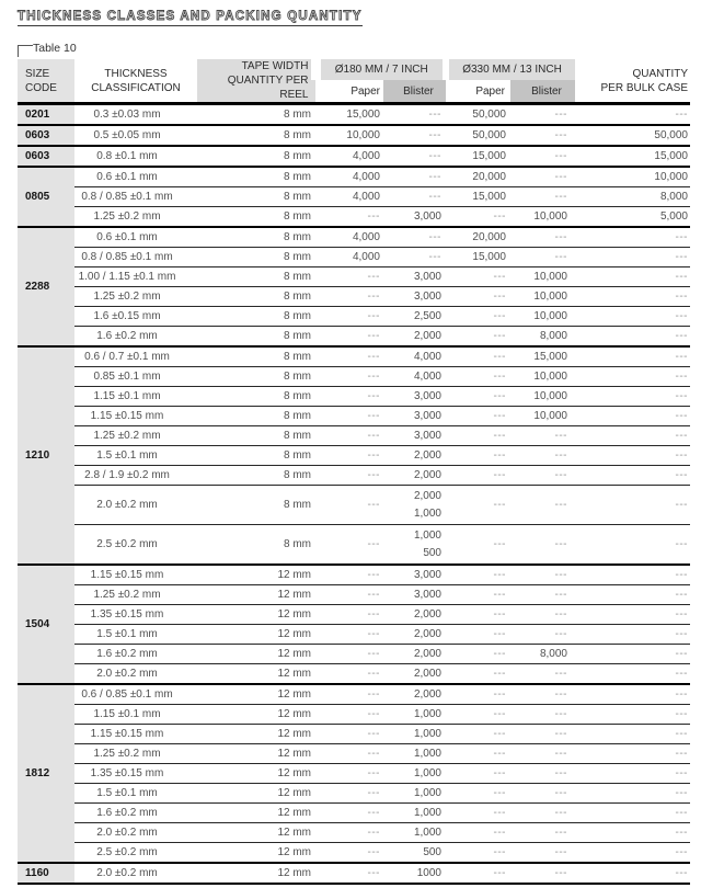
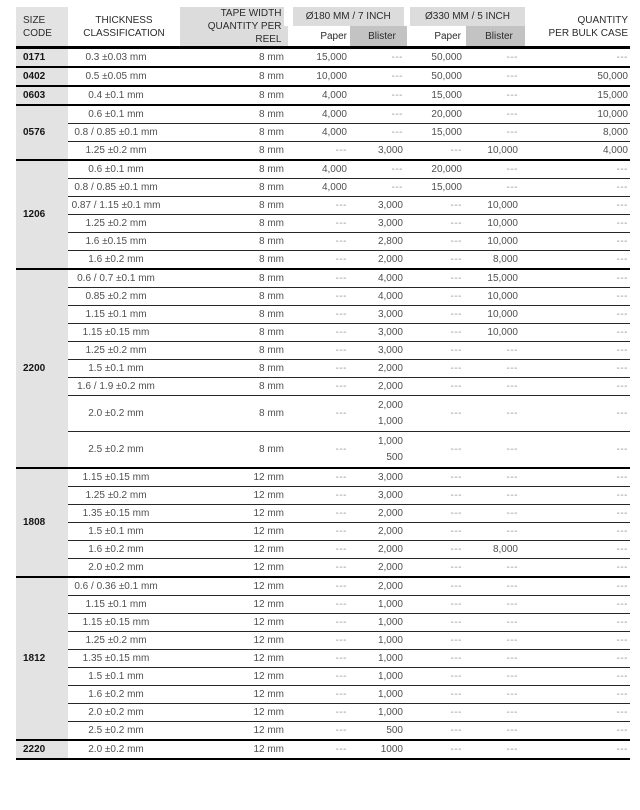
- THICKNESS CLASSES AND PACKING QUANTITY
- Table 10
- SIZE CODE	THICKNESS CLASSIFICATION	TAPE WIDTH QUANTITY PER REEL	Ø180 MM / 7 INCH	Ø330 MM / 13 INCH	QUANTITY PER BULK CASE
+ SIZE CODE	THICKNESS CLASSIFICATION	TAPE WIDTH QUANTITY PER REEL	Ø180 MM / 7 INCH	Ø330 MM / 5 INCH	QUANTITY PER BULK CASE
  Paper	Blister	Paper	Blister
- 0201	0.3 ±0.03 mm	8 mm	15,000	---	50,000	---	---
+ 0171	0.3 ±0.03 mm	8 mm	15,000	---	50,000	---	---
- 0603	0.5 ±0.05 mm	8 mm	10,000	---	50,000	---	50,000
+ 0402	0.5 ±0.05 mm	8 mm	10,000	---	50,000	---	50,000
- 0603	0.8 ±0.1 mm	8 mm	4,000	---	15,000	---	15,000
+ 0603	0.4 ±0.1 mm	8 mm	4,000	---	15,000	---	15,000
- 0805	0.6 ±0.1 mm	8 mm	4,000	---	20,000	---	10,000
+ 0576	0.6 ±0.1 mm	8 mm	4,000	---	20,000	---	10,000
  0.8 / 0.85 ±0.1 mm	8 mm	4,000	---	15,000	---	8,000
- 1.25 ±0.2 mm	8 mm	---	3,000	---	10,000	5,000
+ 1.25 ±0.2 mm	8 mm	---	3,000	---	10,000	4,000
- 2288	0.6 ±0.1 mm	8 mm	4,000	---	20,000	---	---
+ 1206	0.6 ±0.1 mm	8 mm	4,000	---	20,000	---	---
  0.8 / 0.85 ±0.1 mm	8 mm	4,000	---	15,000	---	---
- 1.00 / 1.15 ±0.1 mm	8 mm	---	3,000	---	10,000	---
+ 0.87 / 1.15 ±0.1 mm	8 mm	---	3,000	---	10,000	---
  1.25 ±0.2 mm	8 mm	---	3,000	---	10,000	---
- 1.6 ±0.15 mm	8 mm	---	2,500	---	10,000	---
+ 1.6 ±0.15 mm	8 mm	---	2,800	---	10,000	---
  1.6 ±0.2 mm	8 mm	---	2,000	---	8,000	---
- 1210	0.6 / 0.7 ±0.1 mm	8 mm	---	4,000	---	15,000	---
+ 2200	0.6 / 0.7 ±0.1 mm	8 mm	---	4,000	---	15,000	---
- 0.85 ±0.1 mm	8 mm	---	4,000	---	10,000	---
+ 0.85 ±0.2 mm	8 mm	---	4,000	---	10,000	---
  1.15 ±0.1 mm	8 mm	---	3,000	---	10,000	---
  1.15 ±0.15 mm	8 mm	---	3,000	---	10,000	---
  1.25 ±0.2 mm	8 mm	---	3,000	---	---	---
  1.5 ±0.1 mm	8 mm	---	2,000	---	---	---
- 2.8 / 1.9 ±0.2 mm	8 mm	---	2,000	---	---	---
+ 1.6 / 1.9 ±0.2 mm	8 mm	---	2,000	---	---	---
  2.0 ±0.2 mm	8 mm	---	2,0001,000	---	---	---
  2.5 ±0.2 mm	8 mm	---	1,000500	---	---	---
- 1504	1.15 ±0.15 mm	12 mm	---	3,000	---	---	---
+ 1808	1.15 ±0.15 mm	12 mm	---	3,000	---	---	---
  1.25 ±0.2 mm	12 mm	---	3,000	---	---	---
  1.35 ±0.15 mm	12 mm	---	2,000	---	---	---
  1.5 ±0.1 mm	12 mm	---	2,000	---	---	---
  1.6 ±0.2 mm	12 mm	---	2,000	---	8,000	---
  2.0 ±0.2 mm	12 mm	---	2,000	---	---	---
- 1812	0.6 / 0.85 ±0.1 mm	12 mm	---	2,000	---	---	---
+ 1812	0.6 / 0.36 ±0.1 mm	12 mm	---	2,000	---	---	---
  1.15 ±0.1 mm	12 mm	---	1,000	---	---	---
  1.15 ±0.15 mm	12 mm	---	1,000	---	---	---
  1.25 ±0.2 mm	12 mm	---	1,000	---	---	---
  1.35 ±0.15 mm	12 mm	---	1,000	---	---	---
  1.5 ±0.1 mm	12 mm	---	1,000	---	---	---
  1.6 ±0.2 mm	12 mm	---	1,000	---	---	---
  2.0 ±0.2 mm	12 mm	---	1,000	---	---	---
  2.5 ±0.2 mm	12 mm	---	500	---	---	---
- 1160	2.0 ±0.2 mm	12 mm	---	1000	---	---	---
+ 2220	2.0 ±0.2 mm	12 mm	---	1000	---	---	---
